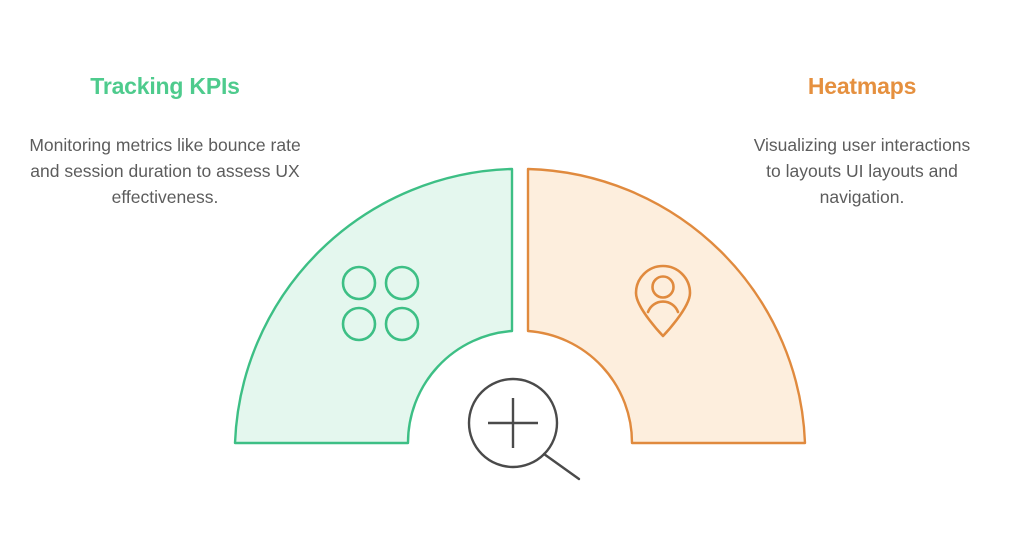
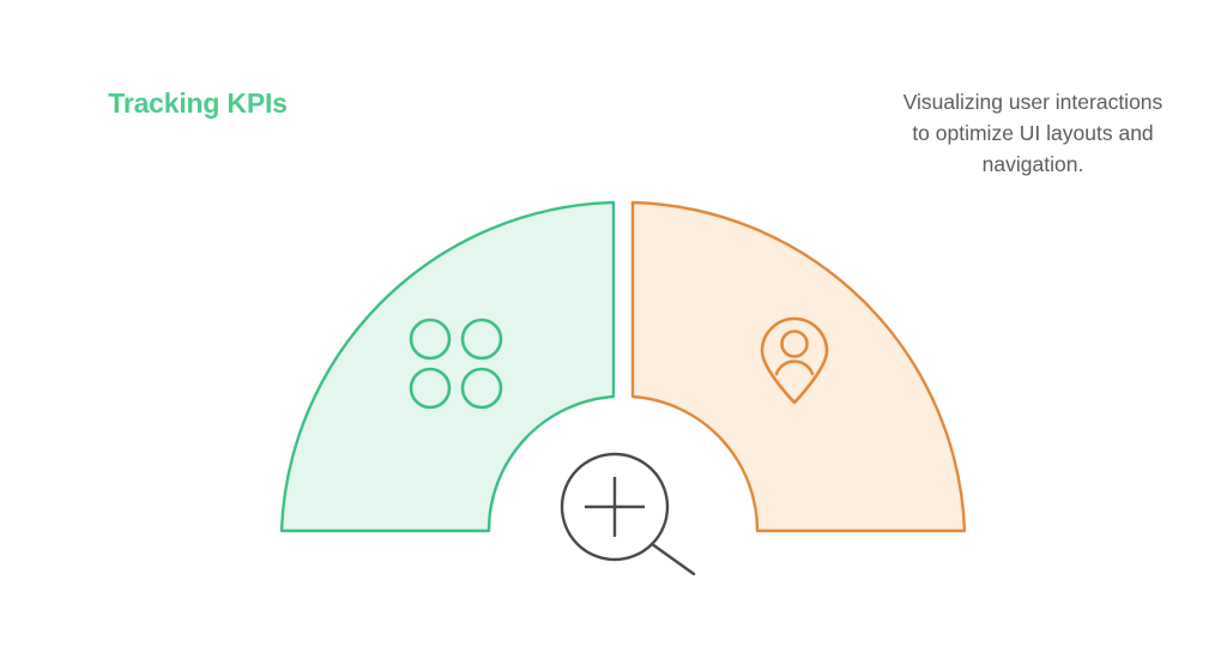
  Tracking KPIs
- Monitoring metrics like bounce rate and session duration to assess UX effectiveness.
- Heatmaps
- Visualizing user interactions to layouts UI layouts and navigation.
+ Visualizing user interactions to optimize UI layouts and navigation.
